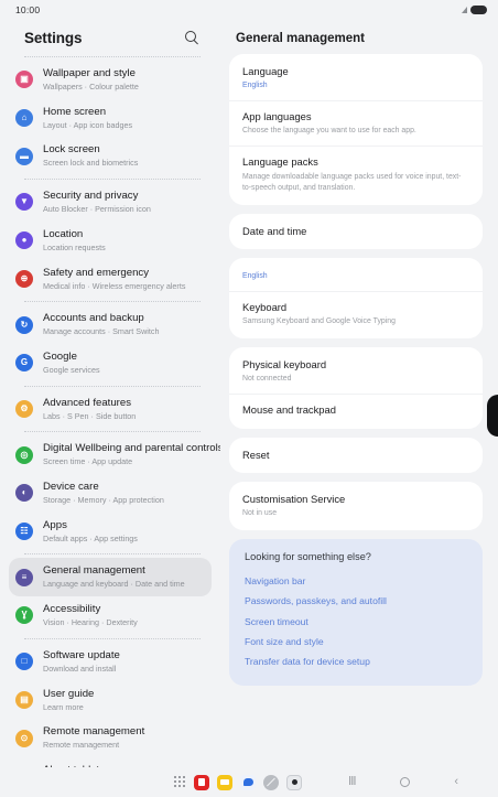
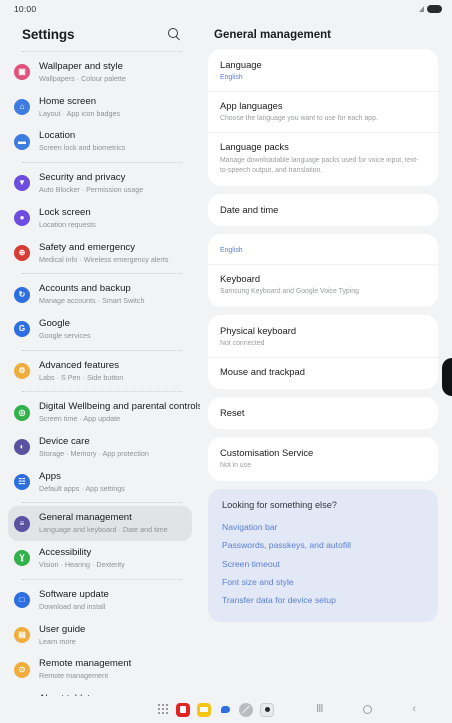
  10:00
  Settings
  ▣
  Wallpaper and style
  Wallpapers · Colour palette
  ⌂
  Home screen
  Layout · App icon badges
  ▬
- Lock screen
+ Location
  Screen lock and biometrics
  ▼
  Security and privacy
- Auto Blocker · Permission icon
+ Auto Blocker · Permission usage
  ●
- Location
+ Lock screen
  Location requests
  ⊕
  Safety and emergency
  Medical info · Wireless emergency alerts
  ↻
  Accounts and backup
  Manage accounts · Smart Switch
  G
  Google
  Google services
  ⚙
  Advanced features
  Labs · S Pen · Side button
  ◎
  Digital Wellbeing and parental control
  Screen time · App update
  ◐
  Device care
  Storage · Memory · App protection
  ☷
  Apps
  Default apps · App settings
  ≡
  General management
  Language and keyboard · Date and time
  Ɣ
  Accessibility
  Vision · Hearing · Dexterity
  □
  Software update
  Download and install
  ▤
  User guide
  Learn more
  ⊙
  Remote management
  Remote management
  General management
  Language
  App languages
  Language packs
  Date and time
  Keyboard
  Physical keyboard
  Mouse and trackpad
  Reset
  Customisation Service
  Looking for something else?
  Navigation bar
  Passwords, passkeys, and autofill
  Screen timeout
  Font size and style
  Transfer data for device setup
  Ⅲ
  ‹
